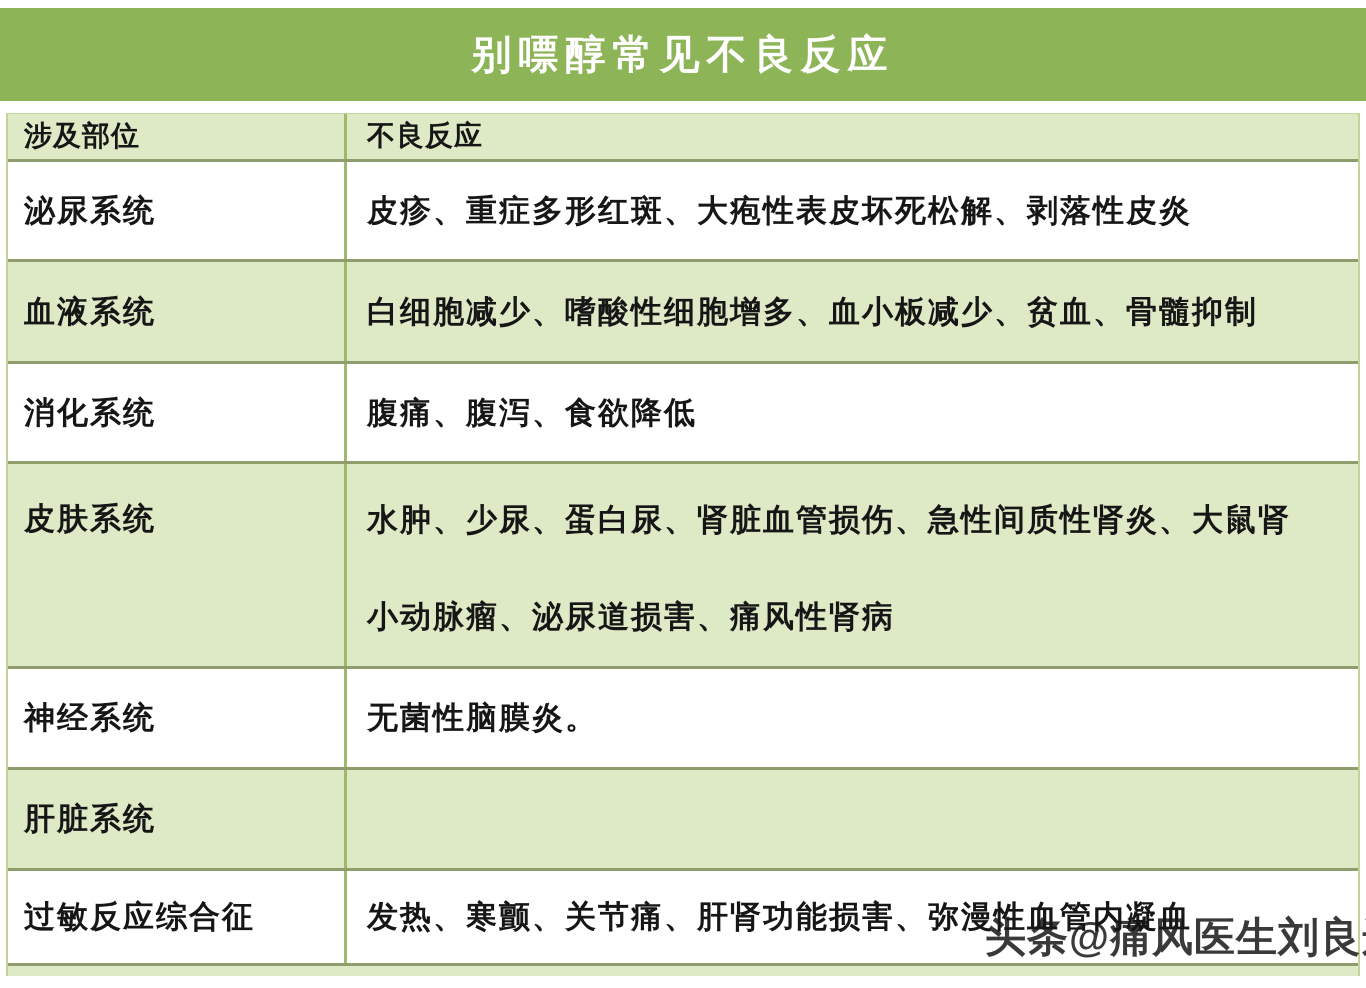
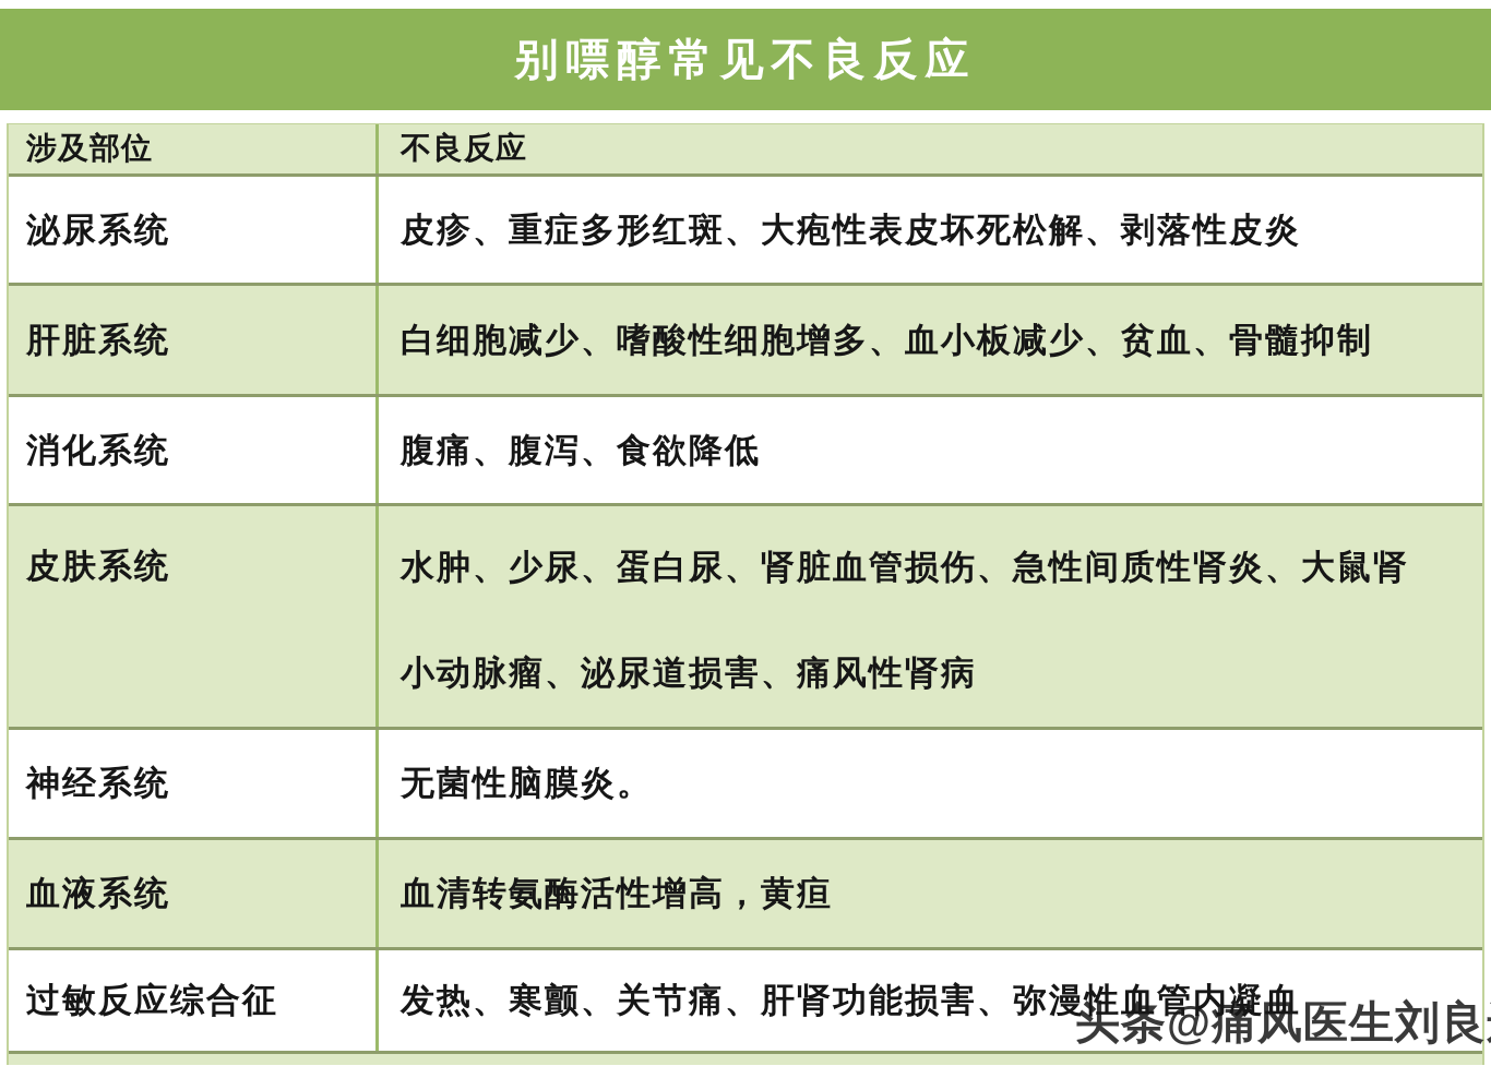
  别嘌醇常见不良反应
  涉及部位
  不良反应
  泌尿系统
  皮疹、重症多形红斑、大疱性表皮坏死松解、剥落性皮炎
- 血液系统
+ 肝脏系统
  白细胞减少、嗜酸性细胞增多、血小板减少、贫血、骨髓抑制
  消化系统
  腹痛、腹泻、食欲降低
  皮肤系统
  水肿、少尿、蛋白尿、肾脏血管损伤、急性间质性肾炎、大鼠肾小动脉瘤、泌尿道损害、痛风性肾病
  神经系统
  无菌性脑膜炎。
- 肝脏系统
+ 血液系统
+ 血清转氨酶活性增高，黄疸
  过敏反应综合征
  发热、寒颤、关节痛、肝肾功能损害、弥漫性血管内凝血
  头条@痛风医生刘良
